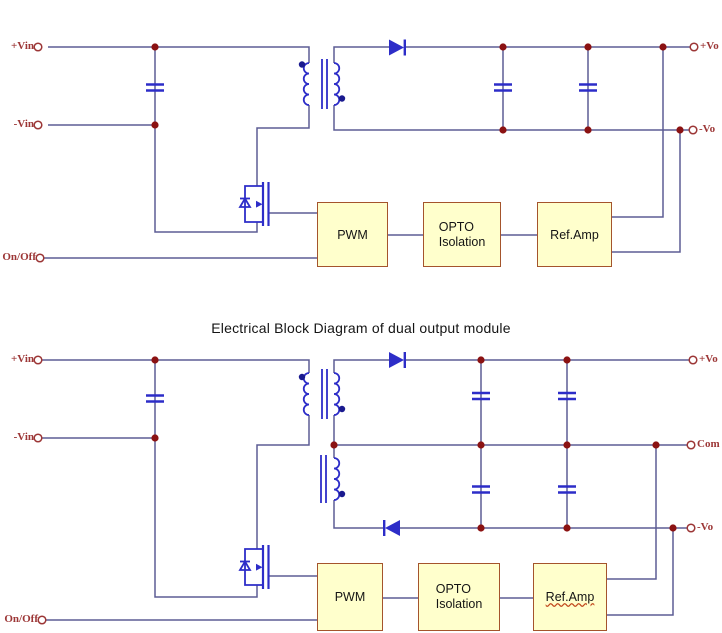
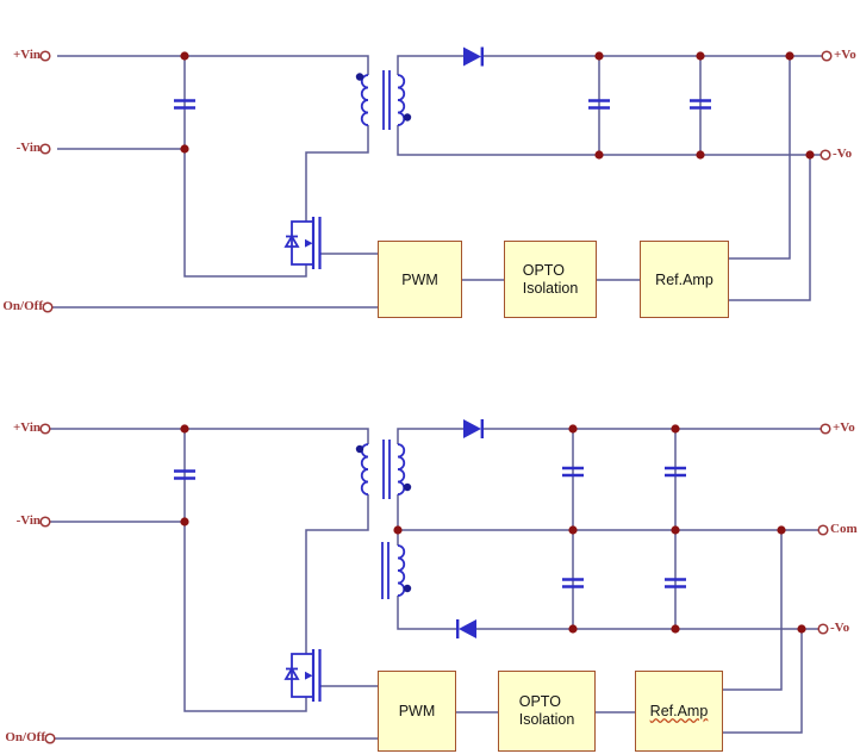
  +Vin
  -Vin
  On/Off
  +Vo
  -Vo
  PWM
  OPTO
  Isolation
  Ref.Amp
- Electrical Block Diagram of dual output module
  +Vin
  -Vin
  On/Off
  +Vo
  Com
  -Vo
  PWM
  OPTO
  Isolation
  Ref.Amp
